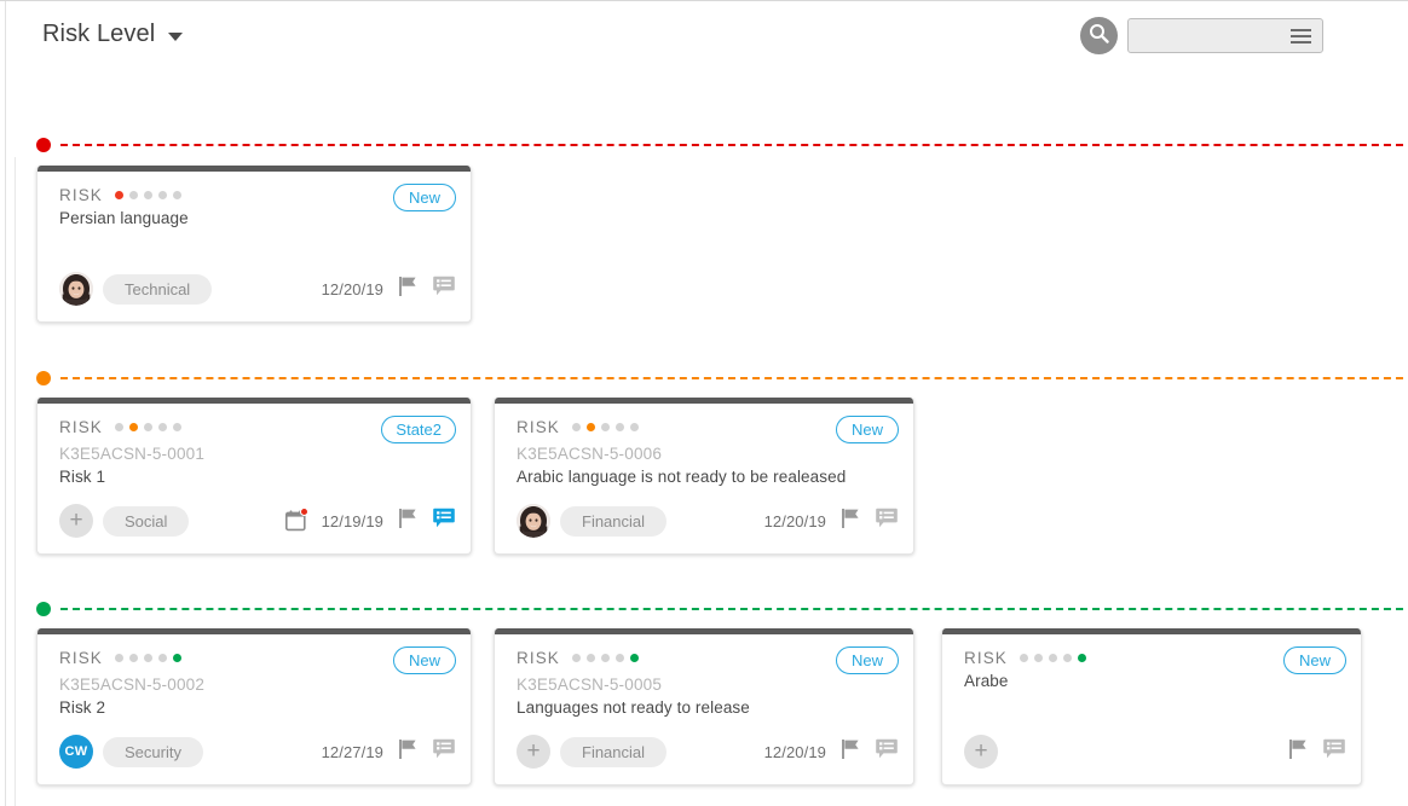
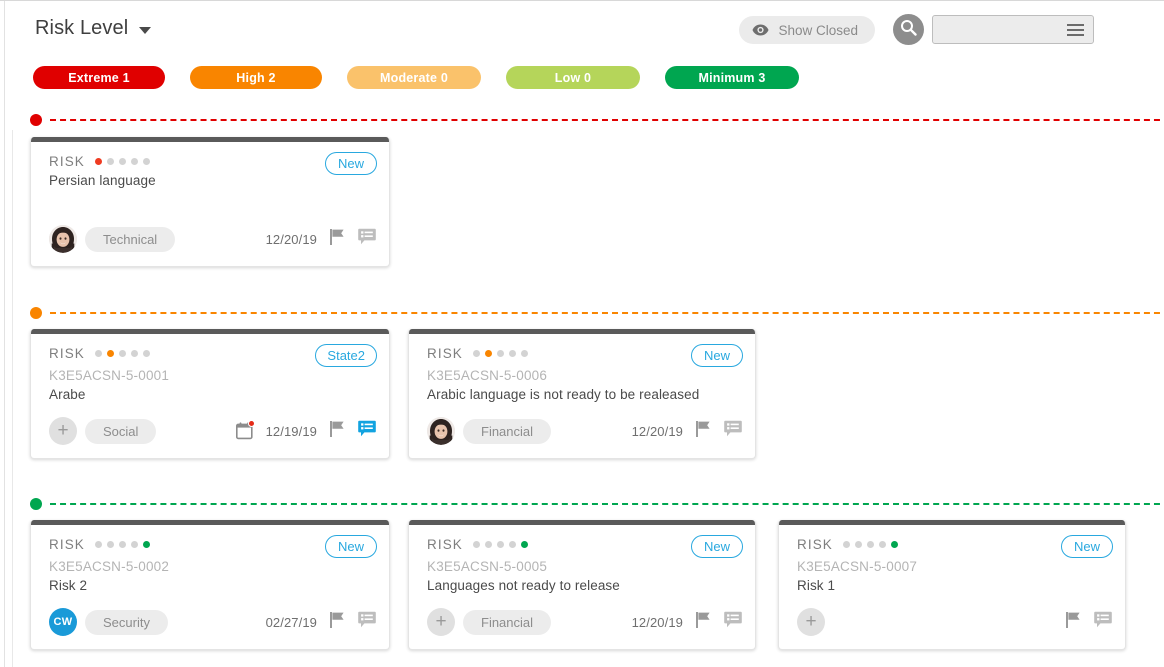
  Risk Level
+ Show Closed
+ Extreme 1
+ High 2
+ Moderate 0
+ Low 0
+ Minimum 3
  RISK
  New
  Persian language
  Technical
  12/20/19
  RISK
  State2
  K3E5ACSN-5-0001
- Risk 1
+ Arabe
  +
  Social
  12/19/19
  RISK
  New
  K3E5ACSN-5-0006
  Arabic language is not ready to be realeased
  Financial
  12/20/19
  RISK
  New
  K3E5ACSN-5-0002
  Risk 2
  CW
  Security
- 12/27/19
+ 02/27/19
  RISK
  New
  K3E5ACSN-5-0005
  Languages not ready to release
  +
  Financial
  12/20/19
  RISK
  New
+ K3E5ACSN-5-0007
- Arabe
+ Risk 1
  +
